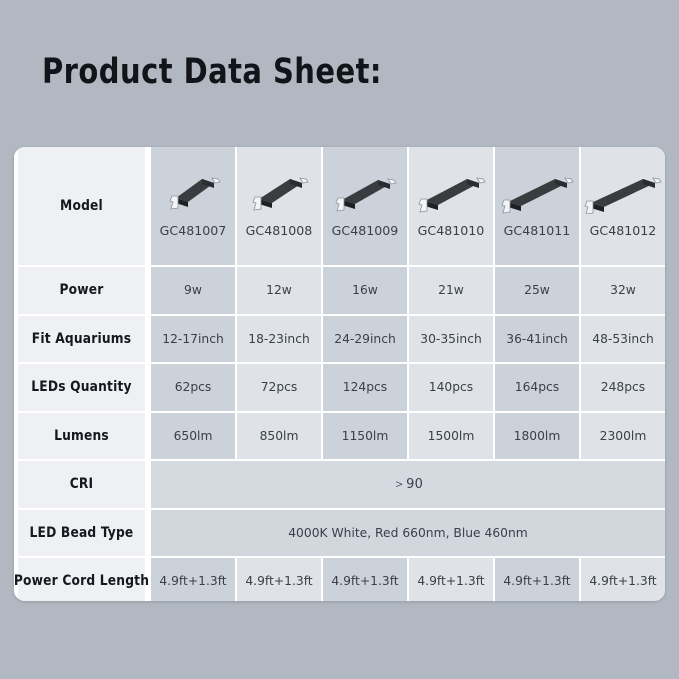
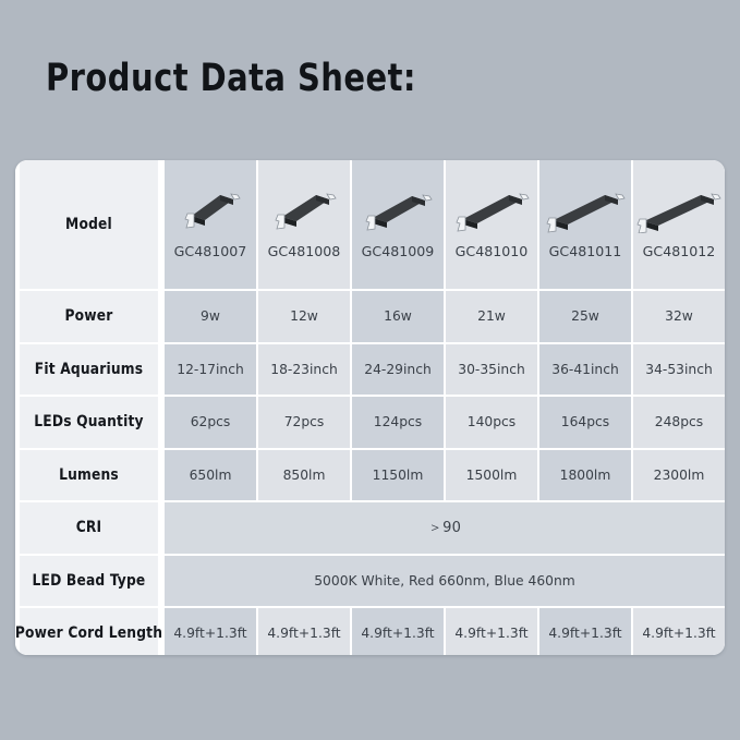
  Product Data Sheet:
  Model
  GC481007
  GC481008
  GC481009
  GC481010
  GC481011
  GC481012
  Power
  9w
  12w
  16w
  21w
  25w
  32w
  Fit Aquariums
  12-17inch
  18-23inch
  24-29inch
  30-35inch
  36-41inch
- 48-53inch
+ 34-53inch
  LEDs Quantity
  62pcs
  72pcs
  124pcs
  140pcs
  164pcs
  248pcs
  Lumens
  650lm
  850lm
  1150lm
  1500lm
  1800lm
  2300lm
  CRI
  ＞90
  LED Bead Type
- 4000K White, Red 660nm, Blue 460nm
+ 5000K White, Red 660nm, Blue 460nm
  Power Cord Length
  4.9ft+1.3ft
  4.9ft+1.3ft
  4.9ft+1.3ft
  4.9ft+1.3ft
  4.9ft+1.3ft
  4.9ft+1.3ft
